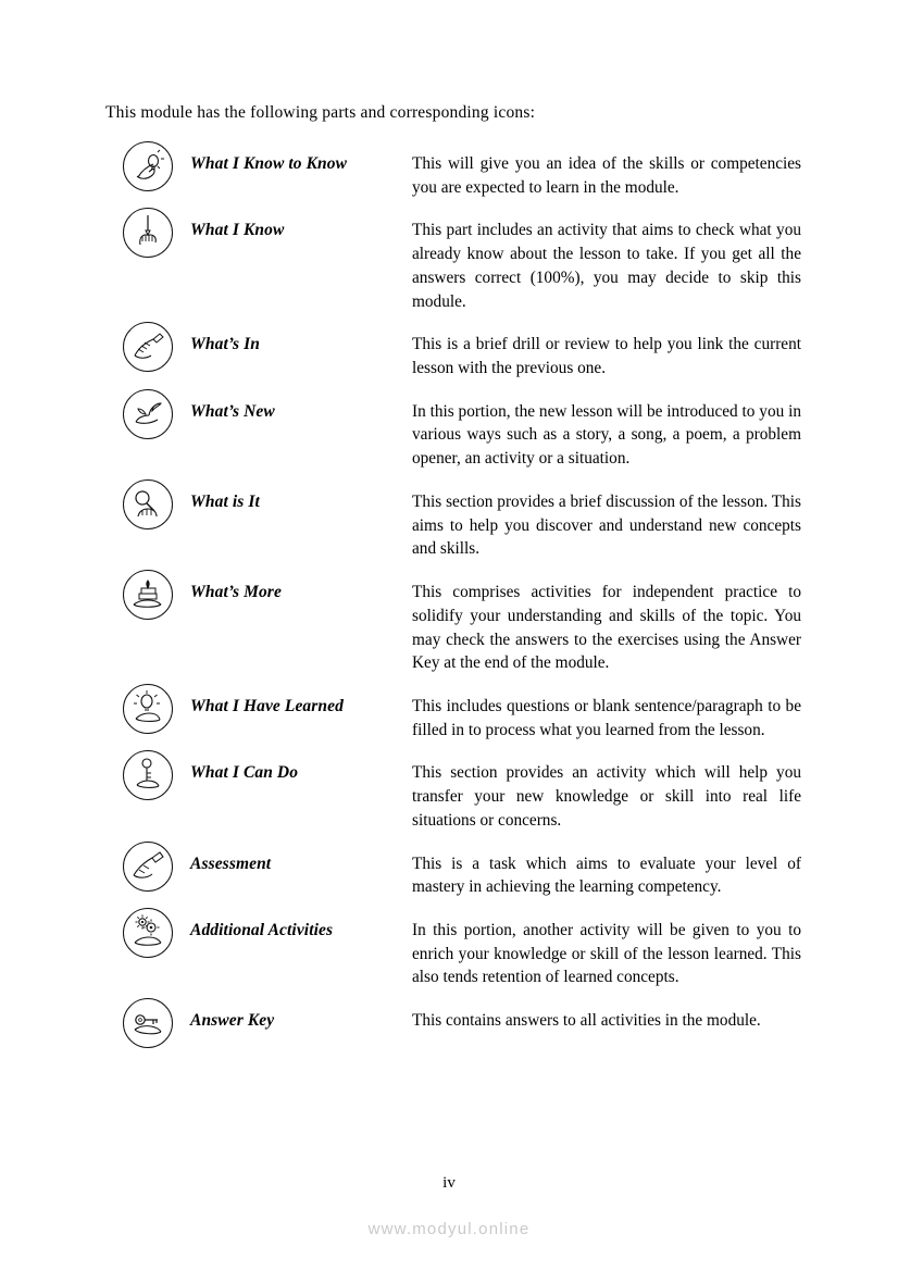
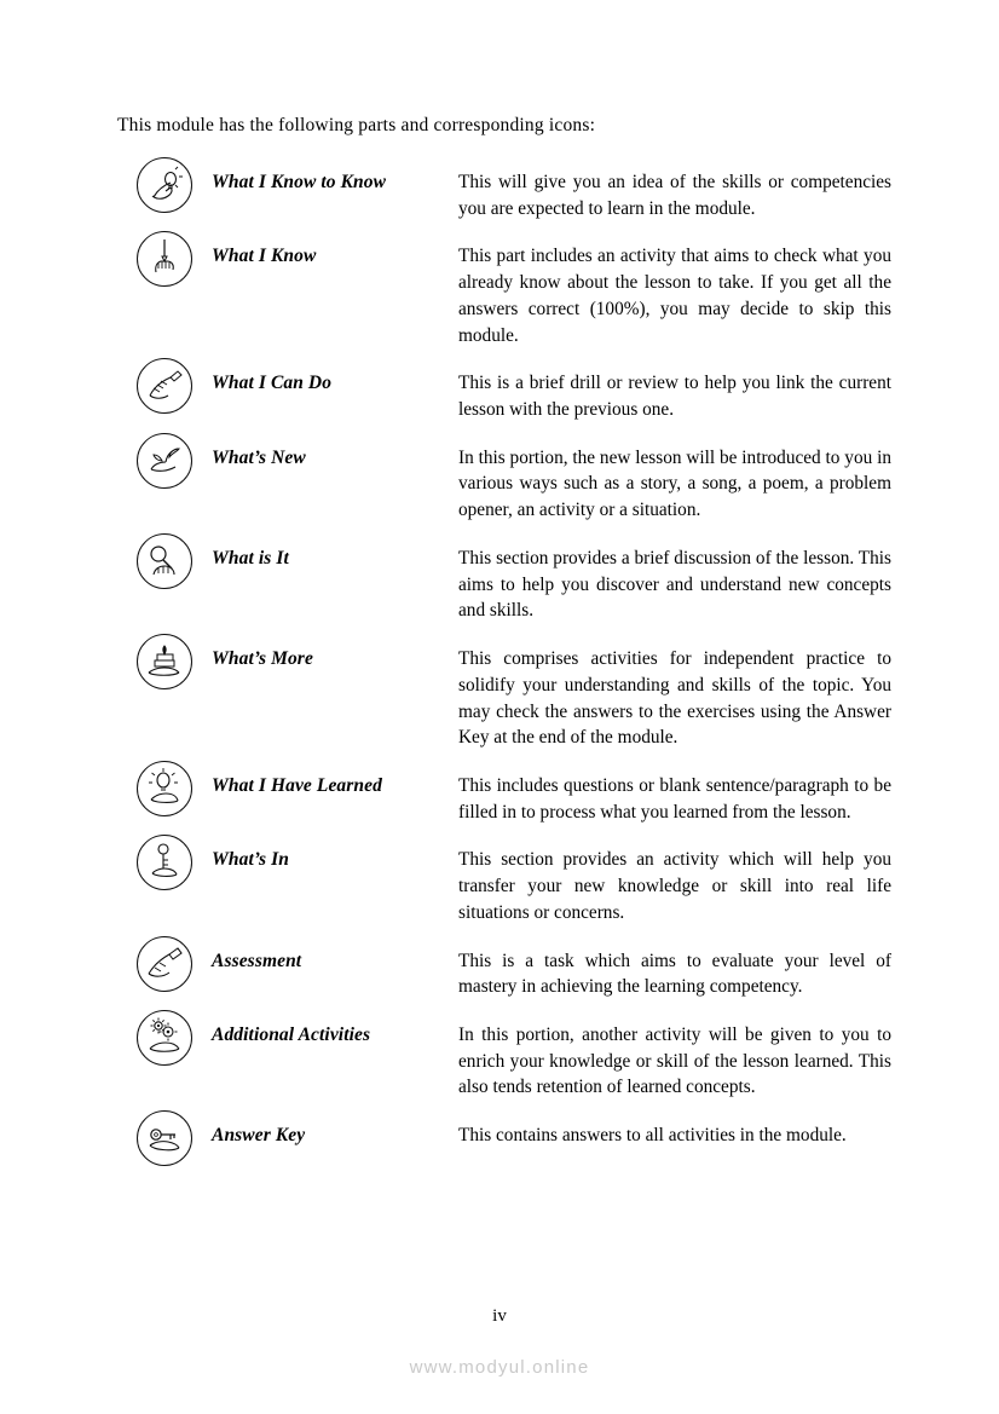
  This module has the following parts and corresponding icons:
  What I Know to Know
  This will give you an idea of the skills or competencies you are expected to learn in the module.
  What I Know
  This part includes an activity that aims to check what you already know about the lesson to take. If you get all the answers correct (100%), you may decide to skip this module.
- What’s In
+ What I Can Do
  This is a brief drill or review to help you link the current lesson with the previous one.
  What’s New
  In this portion, the new lesson will be introduced to you in various ways such as a story, a song, a poem, a problem opener, an activity or a situation.
  What is It
  This section provides a brief discussion of the lesson. This aims to help you discover and understand new concepts and skills.
  What’s More
  This comprises activities for independent practice to solidify your understanding and skills of the topic. You may check the answers to the exercises using the Answer Key at the end of the module.
  What I Have Learned
  This includes questions or blank sentence/paragraph to be filled in to process what you learned from the lesson.
- What I Can Do
+ What’s In
  This section provides an activity which will help you transfer your new knowledge or skill into real life situations or concerns.
  Assessment
  This is a task which aims to evaluate your level of mastery in achieving the learning competency.
  Additional Activities
  In this portion, another activity will be given to you to enrich your knowledge or skill of the lesson learned. This also tends retention of learned concepts.
  Answer Key
  This contains answers to all activities in the module.
  iv
  www.modyul.online
